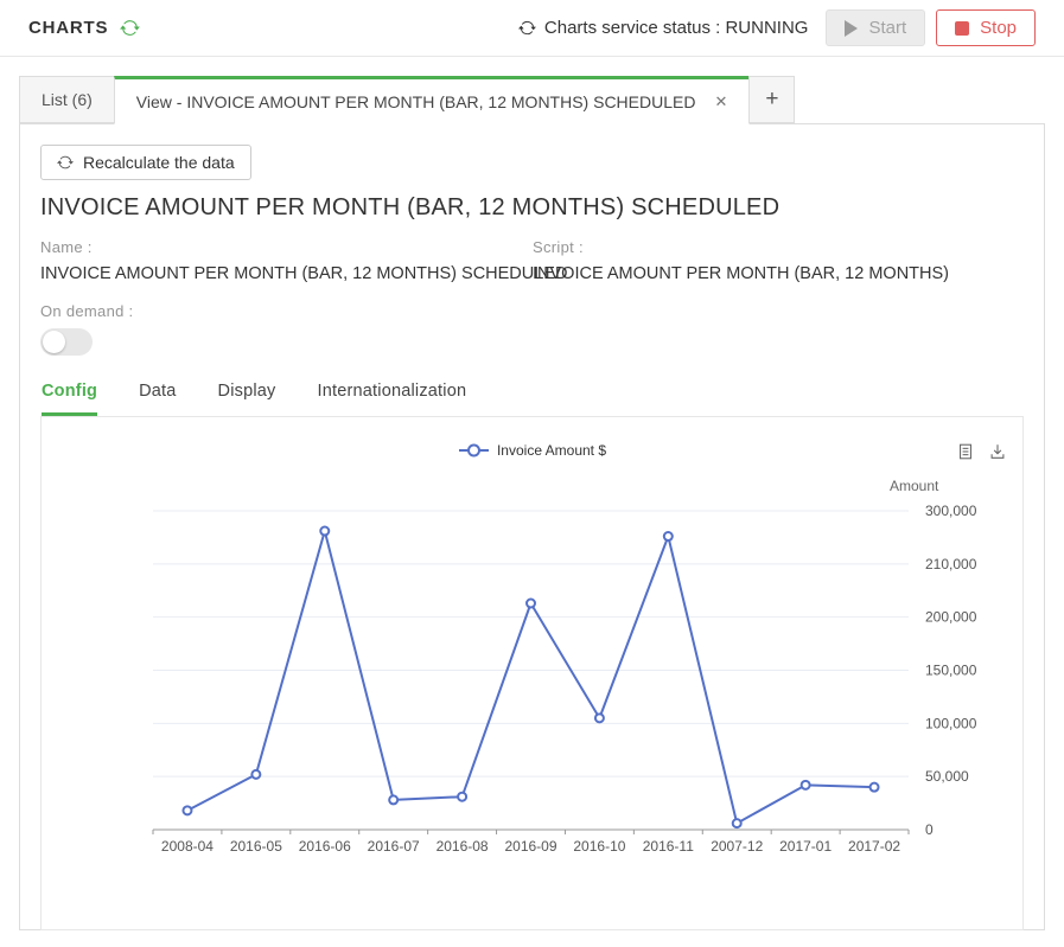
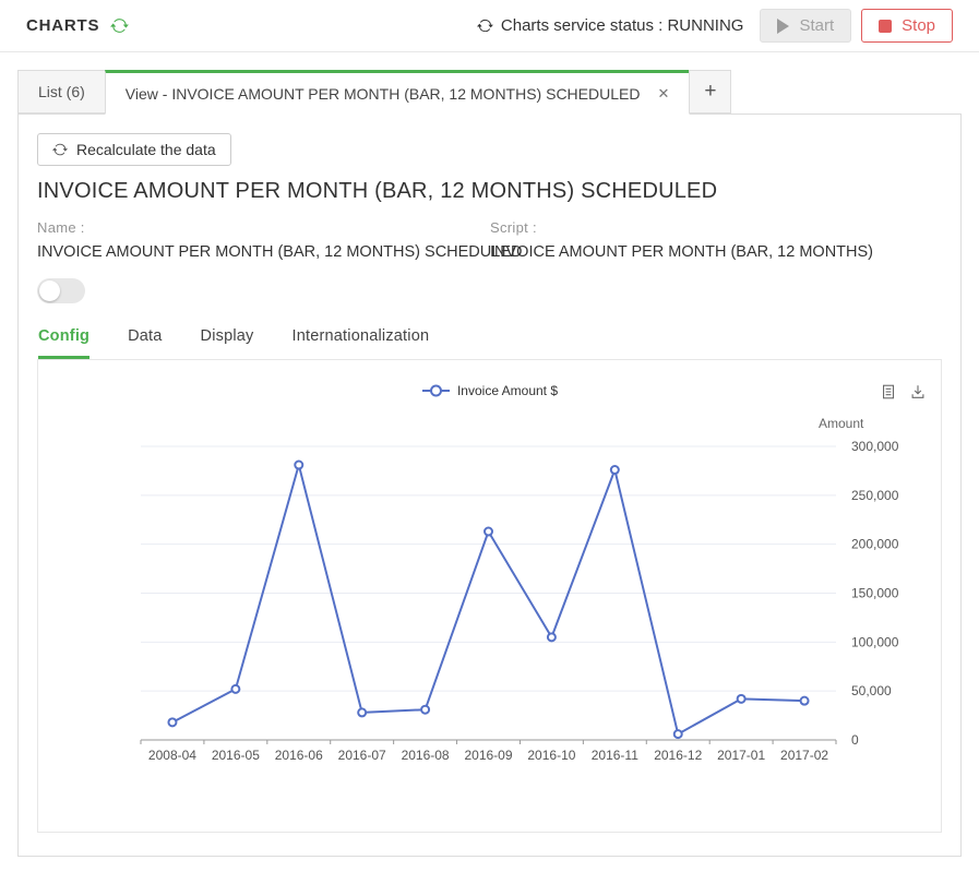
  CHARTS
  Charts service status : RUNNING
  Start
  Stop
  List (6)
  View - INVOICE AMOUNT PER MONTH (BAR, 12 MONTHS) SCHEDULED
  ✕
  +
  Recalculate the data
  INVOICE AMOUNT PER MONTH (BAR, 12 MONTHS) SCHEDULED
  Name :
  INVOICE AMOUNT PER MONTH (BAR, 12 MONTHS) SCHEDU
  Script :
  INVOICE AMOUNT PER MONTH (BAR, 12 MONTHS)
- On demand :
  Config
  Data
  Display
  Internationalization
  Invoice Amount $
  2008-04
  2016-05
  2016-06
  2016-07
  2016-08
  2016-09
  2016-10
  2016-11
- 2007-12
+ 2016-12
  2017-01
  2017-02
  0
  50,000
  100,000
  150,000
  200,000
- 210,000
+ 250,000
  300,000
  Amount
